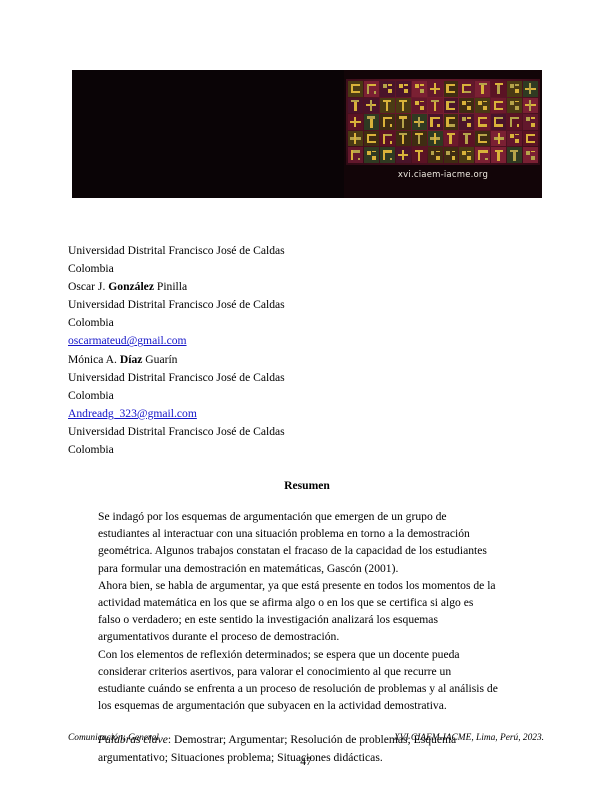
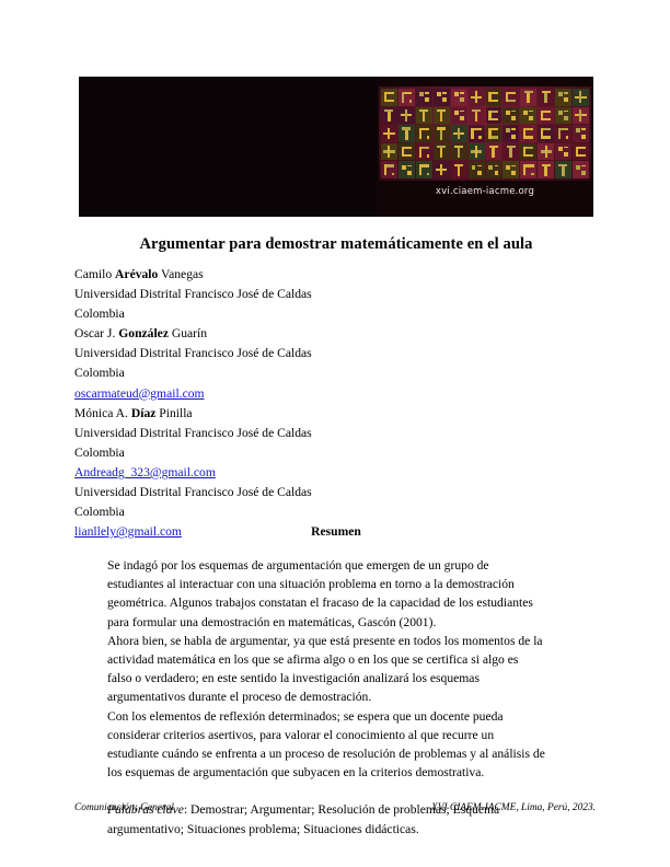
  xvi.ciaem-iacme.org
+ Argumentar para demostrar matemáticamente en el aula
+ Camilo Arévalo Vanegas
  Universidad Distrital Francisco José de Caldas
  Colombia
- Oscar J. González Pinilla
+ Oscar J. González Guarín
  Universidad Distrital Francisco José de Caldas
  Colombia
  oscarmateud@gmail.com
- Mónica A. Díaz Guarín
+ Mónica A. Díaz Pinilla
  Universidad Distrital Francisco José de Caldas
  Colombia
  Andreadg_323@gmail.com
  Universidad Distrital Francisco José de Caldas
  Colombia
+ lianllely@gmail.com
  Resumen
  Se indagó por los esquemas de argumentación que emergen de un grupo de estudiantes al interactuar con una situación problema en torno a la demostración geométrica. Algunos trabajos constatan el fracaso de la capacidad de los estudiantes para formular una demostración en matemáticas, Gascón (2001).
  Ahora bien, se habla de argumentar, ya que está presente en todos los momentos de la actividad matemática en los que se afirma algo o en los que se certifica si algo es falso o verdadero; en este sentido la investigación analizará los esquemas argumentativos durante el proceso de demostración.
- Con los elementos de reflexión determinados; se espera que un docente pueda considerar criterios asertivos, para valorar el conocimiento al que recurre un estudiante cuándo se enfrenta a un proceso de resolución de problemas y al análisis de los esquemas de argumentación que subyacen en la actividad demostrativa.
+ Con los elementos de reflexión determinados; se espera que un docente pueda considerar criterios asertivos, para valorar el conocimiento al que recurre un estudiante cuándo se enfrenta a un proceso de resolución de problemas y al análisis de los esquemas de argumentación que subyacen en la criterios demostrativa.
  Palabras clave: Demostrar; Argumentar; Resolución de problemas; Esquema argumentativo; Situaciones problema; Situaciones didácticas.
  Comunicación; General
  XVI CIAEM-IACME, Lima, Perú, 2023.
- 47
